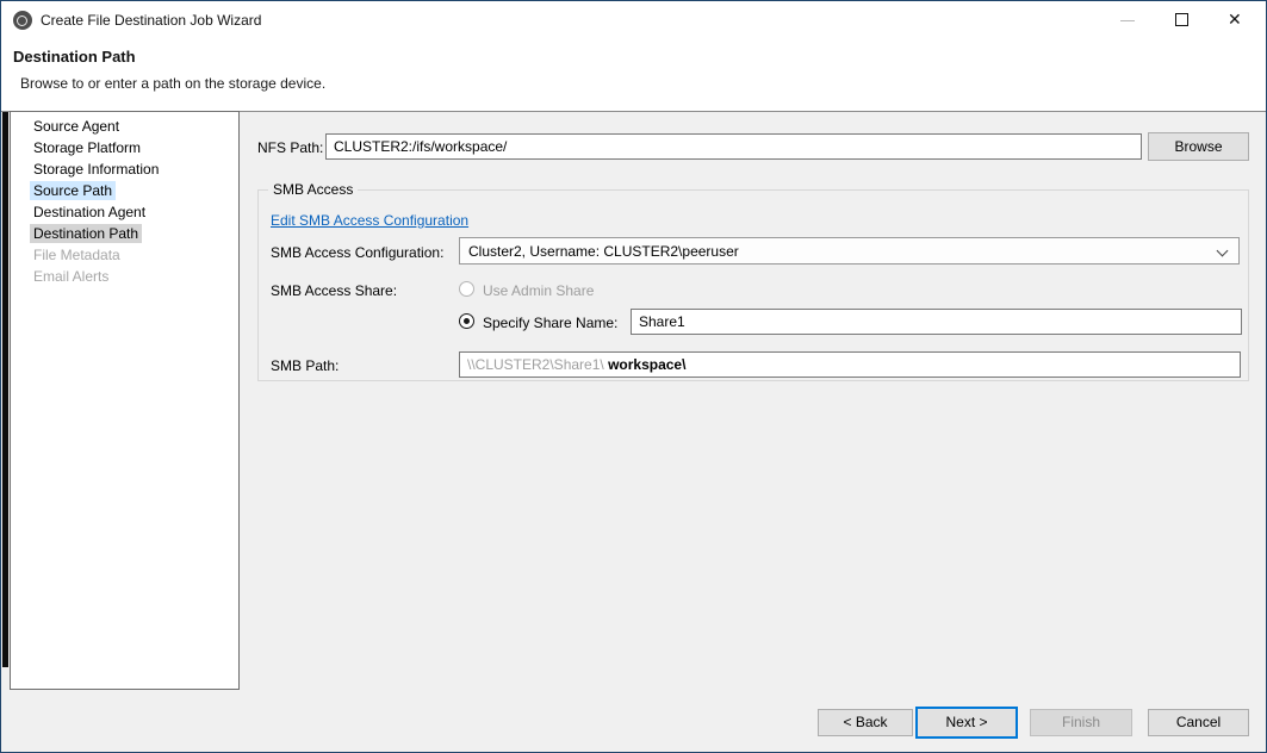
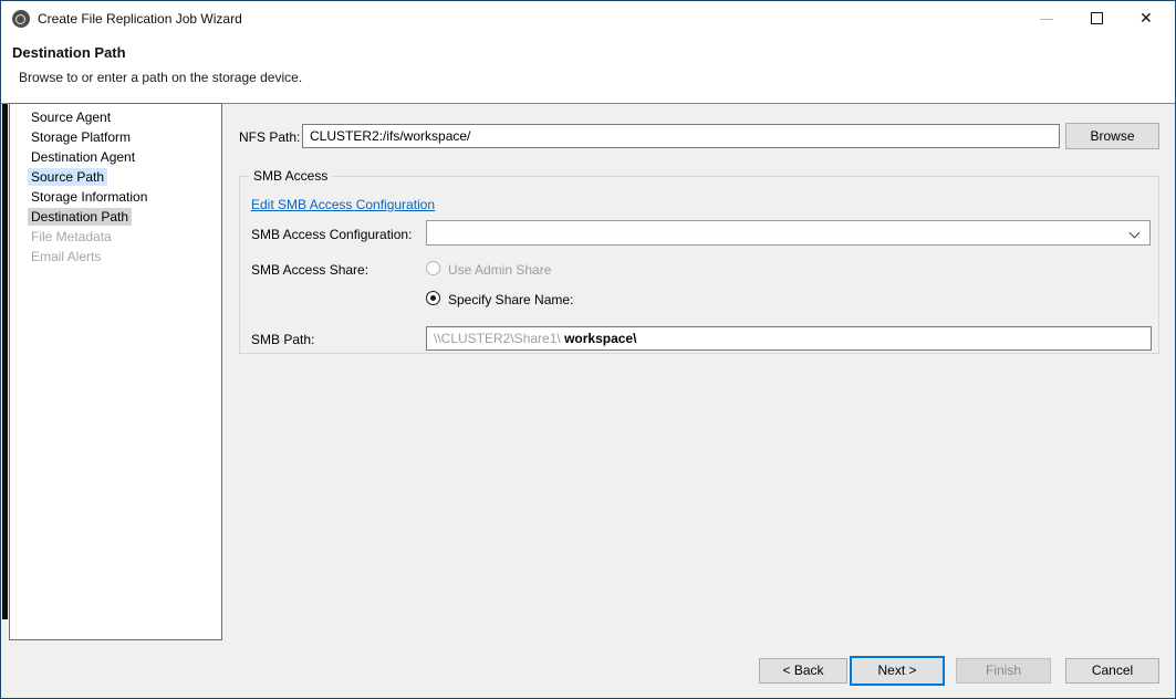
- Create File Destination Job Wizard
+ Create File Replication Job Wizard
  ✕
  Destination Path
  Browse to or enter a path on the storage device.
  Source Agent
  Storage Platform
- Storage Information
+ Destination Agent
  Source Path
- Destination Agent
+ Storage Information
  Destination Path
  File Metadata
  Email Alerts
  NFS Path:
  CLUSTER2:/ifs/workspace/
  Browse
  SMB Access
  Edit SMB Access Configuration
  SMB Access Configuration:
- Cluster2, Username: CLUSTER2\peeruser
  SMB Access Share:
  Use Admin Share
  Specify Share Name:
- Share1
  SMB Path:
  \\CLUSTER2\Share1\ workspace\
  < Back
  Next >
  Finish
  Cancel
